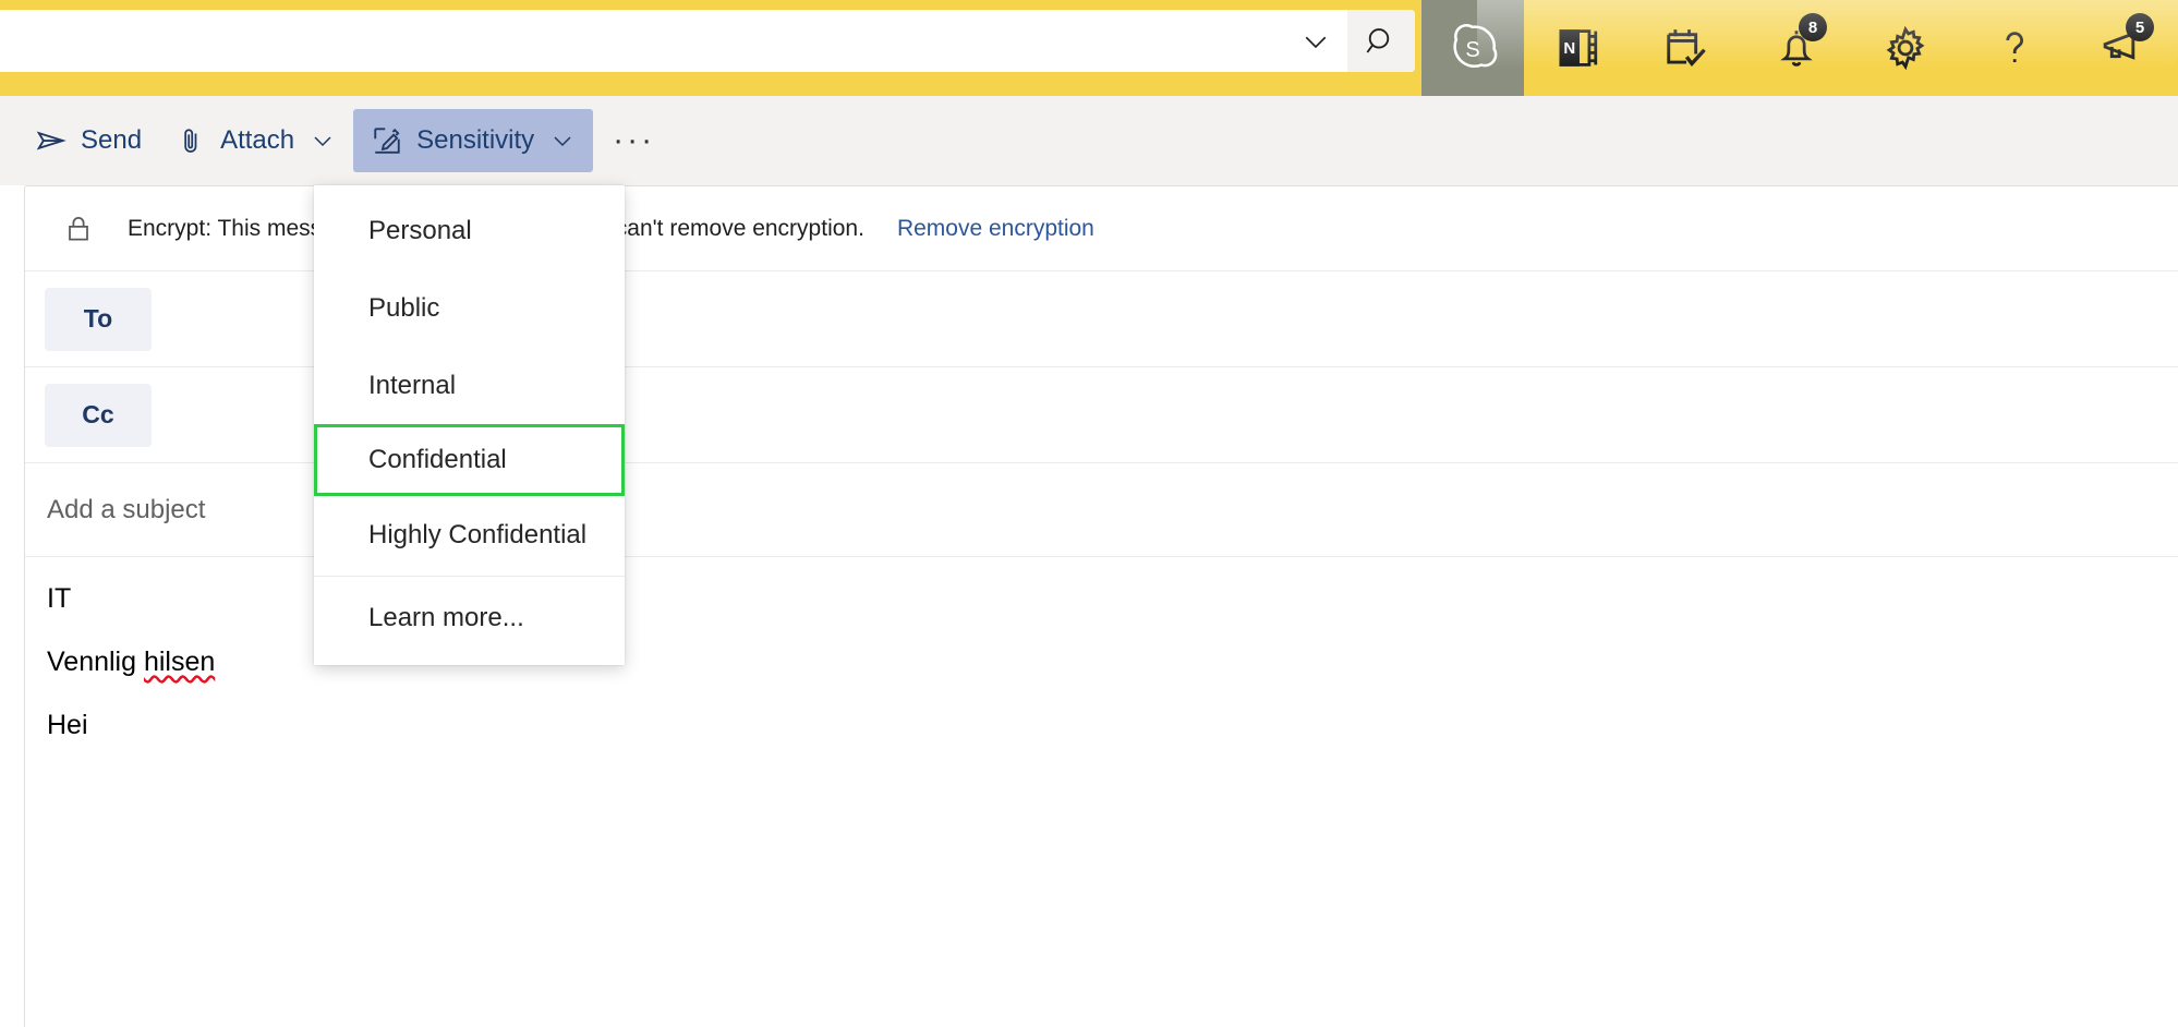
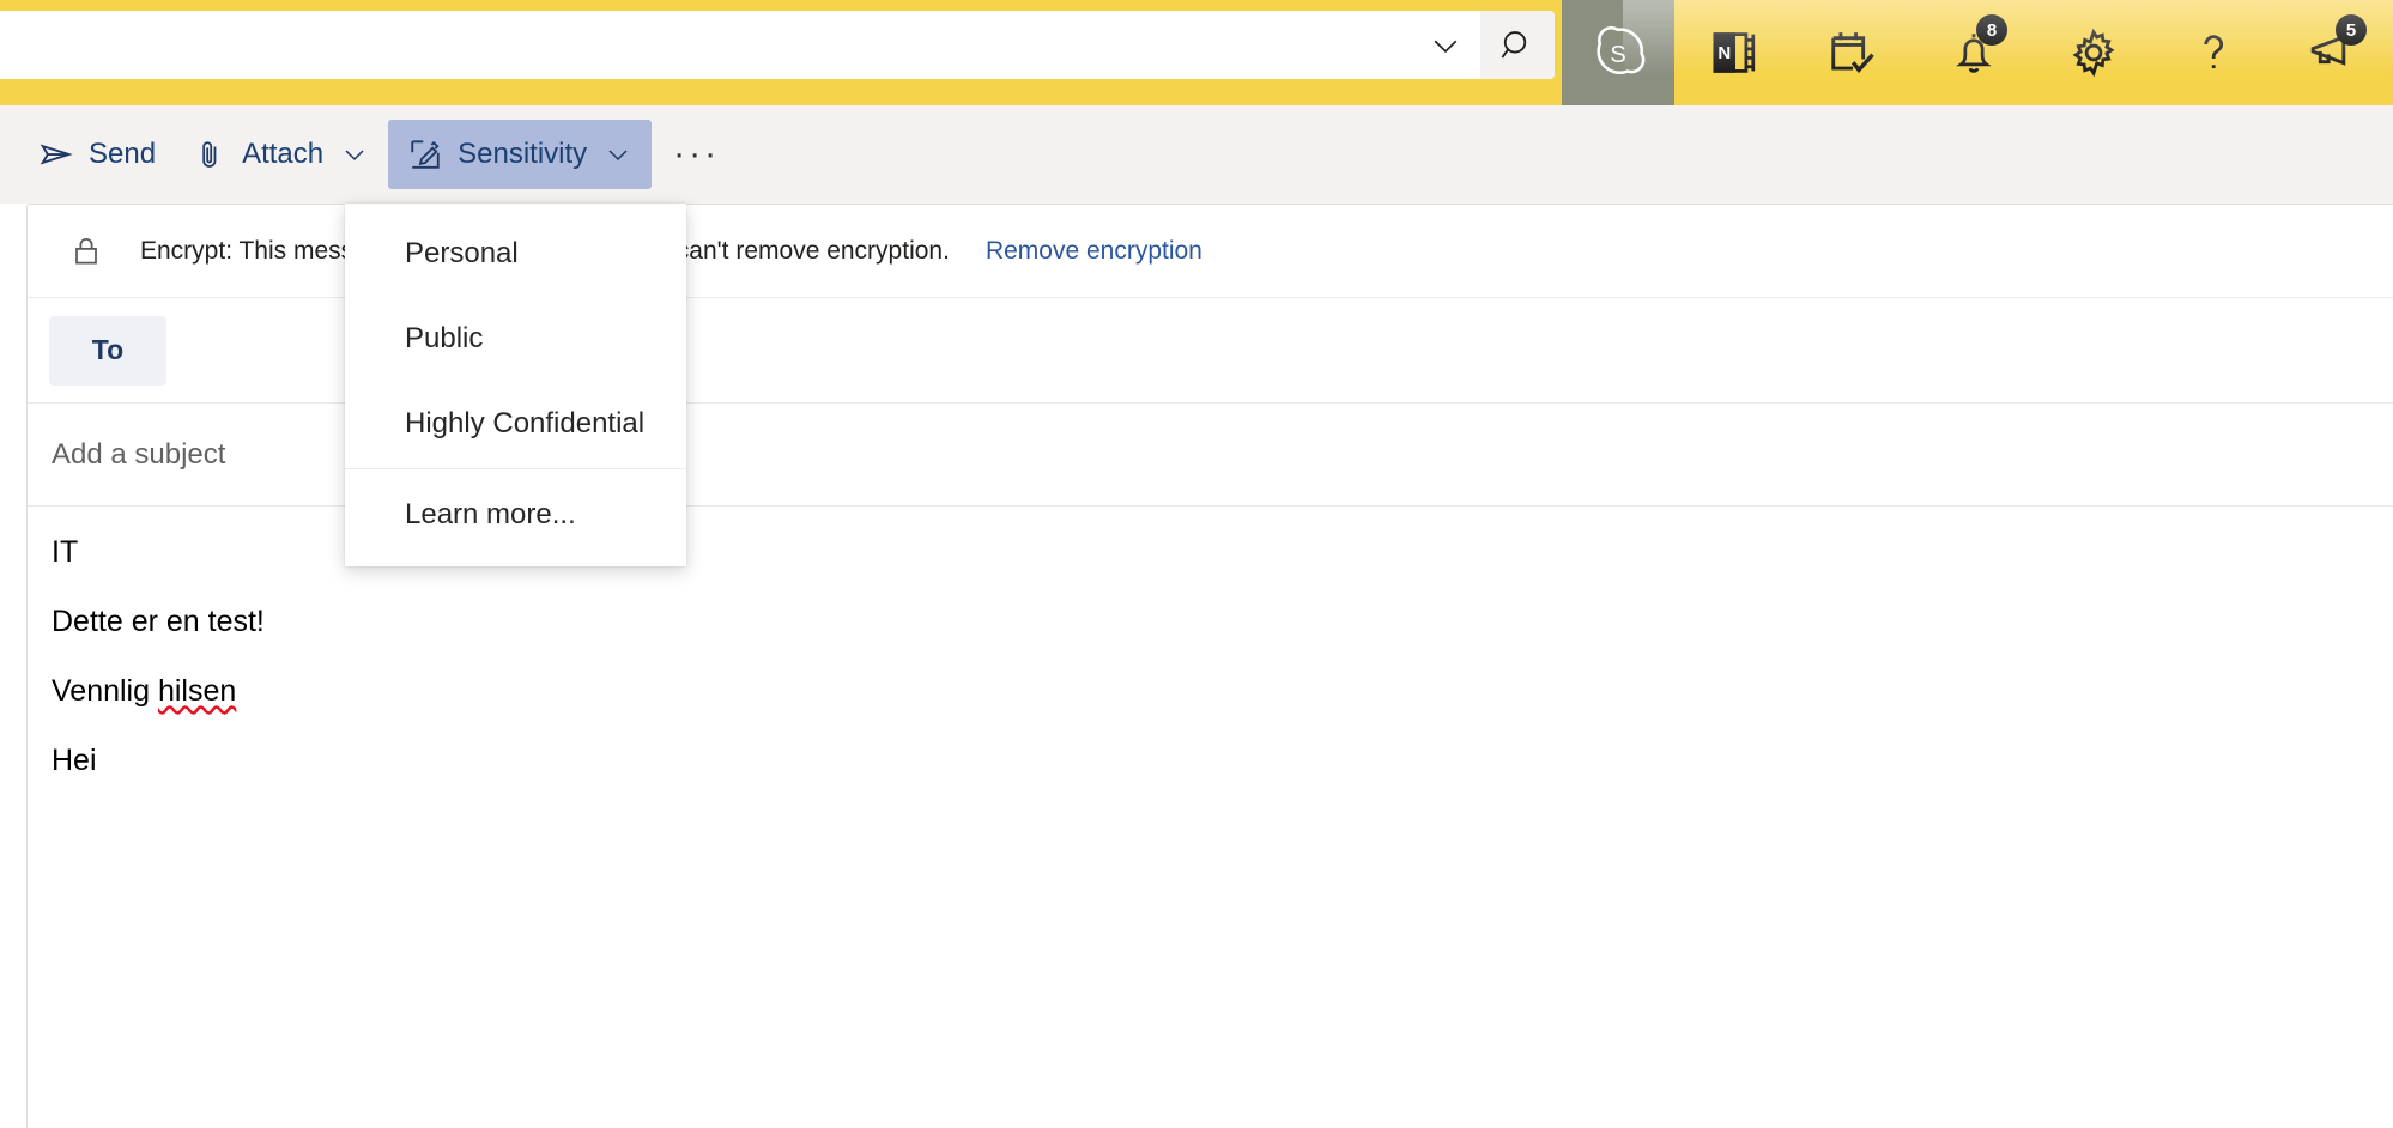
  S
  Send
  Attach
  Sensitivity
  ···
  Remove encryption
  To
- Cc
  Add a subject
  IT
+ Dette er en test!
  Vennlig hilsen
  Hei
  Personal
  Public
- Internal
- Confidential
  Highly Confidential
  Learn more...
